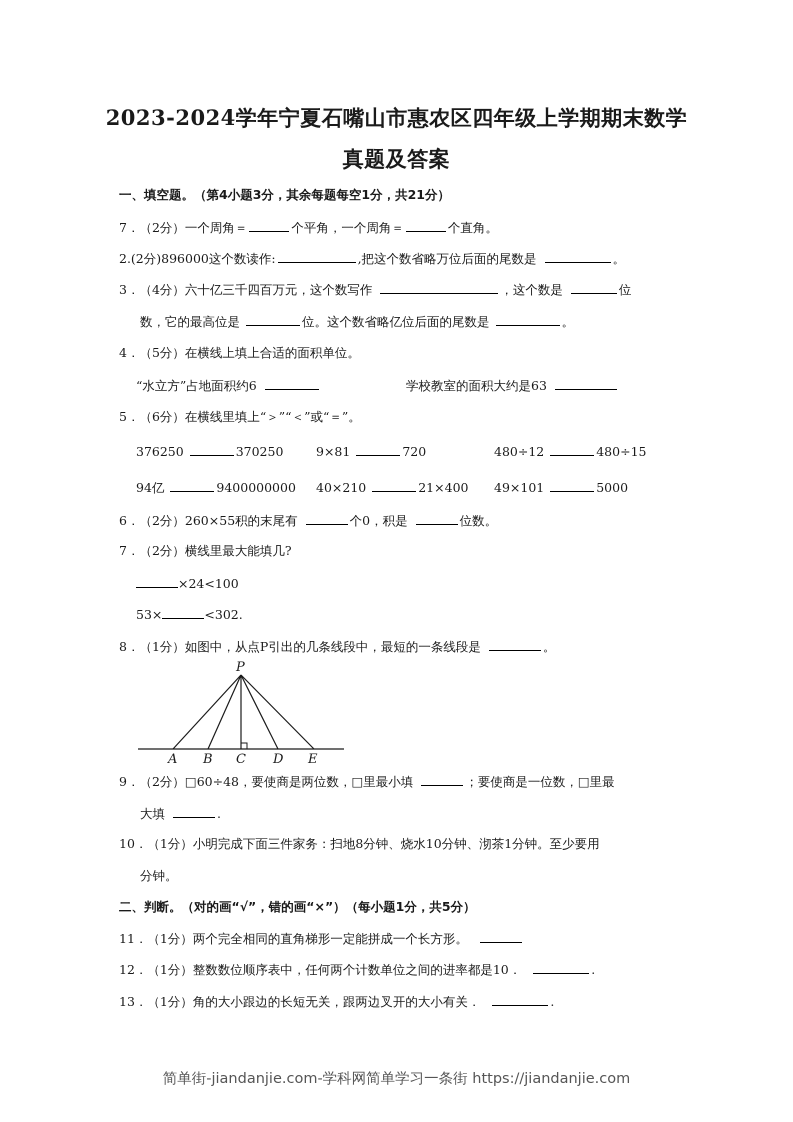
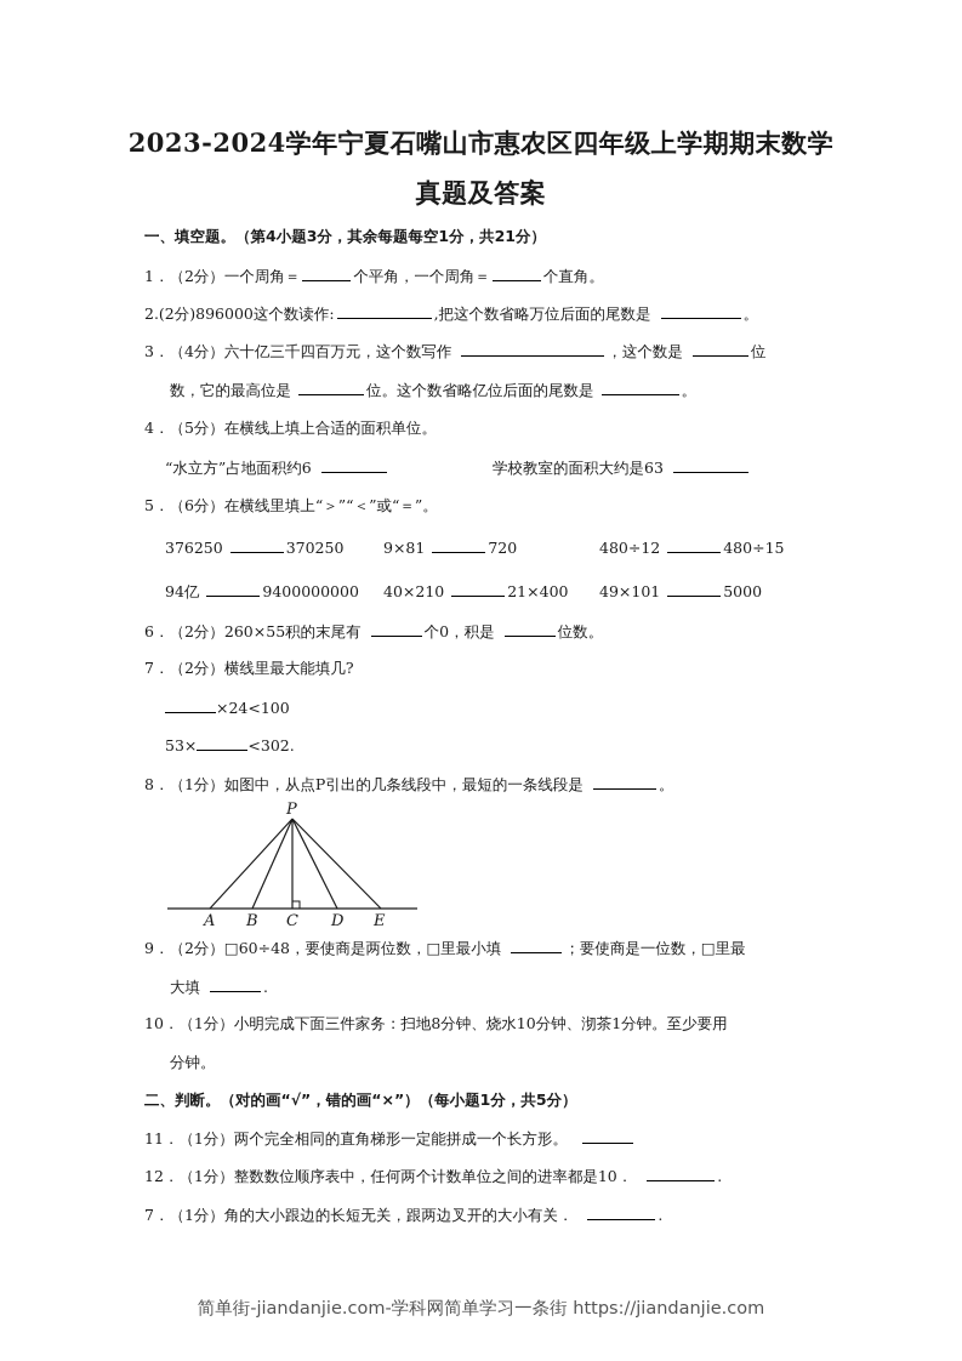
  2023-2024学年宁夏石嘴山市惠农区四年级上学期期末数学
  真题及答案
  一、填空题。（第4小题3分，其余每题每空1分，共21分）
- 7．（2分）一个周角＝ 个平角，一个周角＝ 个直角。
+ 1．（2分）一个周角＝ 个平角，一个周角＝ 个直角。
  2.(2分)896000这个数读作: ,把这个数省略万位后面的尾数是 。
  3．（4分）六十亿三千四百万元，这个数写作 ，这个数是 位
  数，它的最高位是 位。这个数省略亿位后面的尾数是 。
  4．（5分）在横线上填上合适的面积单位。
  “水立方”占地面积约6
  学校教室的面积大约是63
  5．（6分）在横线里填上“＞”“＜”或“＝”。
  376250 370250
  9×81 720
  480÷12 480÷15
  94亿 9400000000
  40×210 21×400
  49×101 5000
  6．（2分）260×55积的末尾有 个0，积是 位数。
  7．（2分）横线里最大能填几?
  ×24<100
  53× <302.
  8．（1分）如图中，从点P引出的几条线段中，最短的一条线段是 。
  P
  A
  B
  C
  D
  E
  9．（2分）□60÷48，要使商是两位数，□里最小填 ；要使商是一位数，□里最
  大填 .
  10．（1分）小明完成下面三件家务：扫地8分钟、烧水10分钟、沏茶1分钟。至少要用
  分钟。
  二、判断。（对的画“√”，错的画“×”）（每小题1分，共5分）
  11．（1分）两个完全相同的直角梯形一定能拼成一个长方形。
  12．（1分）整数数位顺序表中，任何两个计数单位之间的进率都是10． .
- 13．（1分）角的大小跟边的长短无关，跟两边叉开的大小有关． .
+ 7．（1分）角的大小跟边的长短无关，跟两边叉开的大小有关． .
  简单街-jiandanjie.com-学科网简单学习一条街 https://jiandanjie.com
